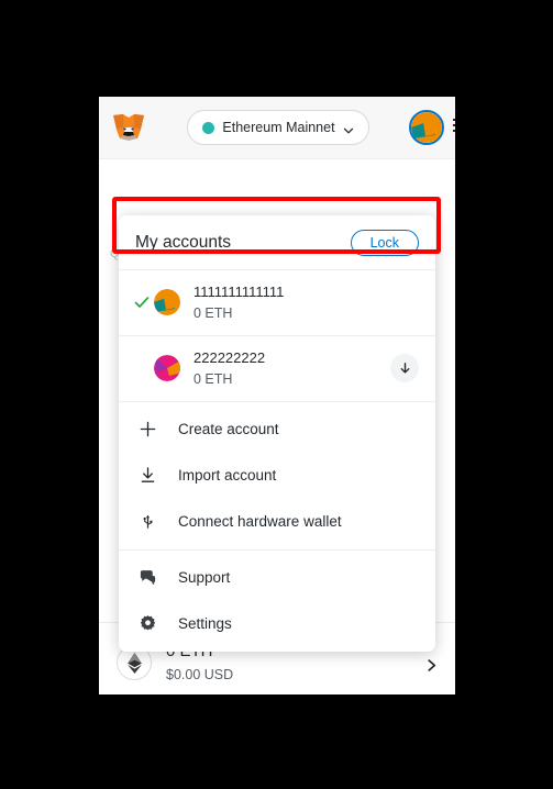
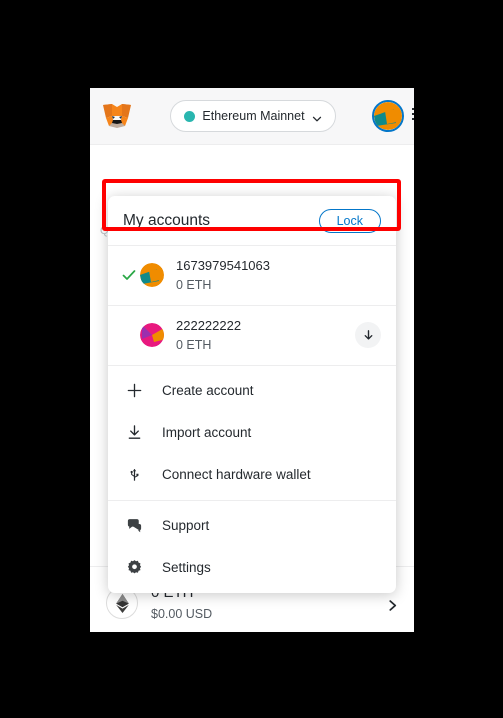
  Ethereum Mainnet
  Q
  $0.00 USD
  My accounts
  Lock
- 1111111111111
+ 1673979541063
  0 ETH
  222222222
  0 ETH
  Create account
  Import account
  Connect hardware wallet
  Support
  Settings
